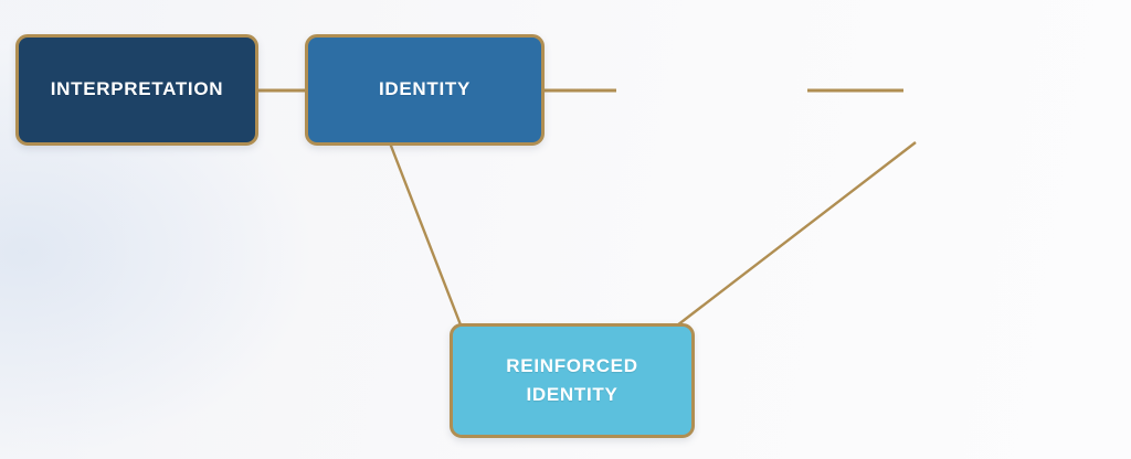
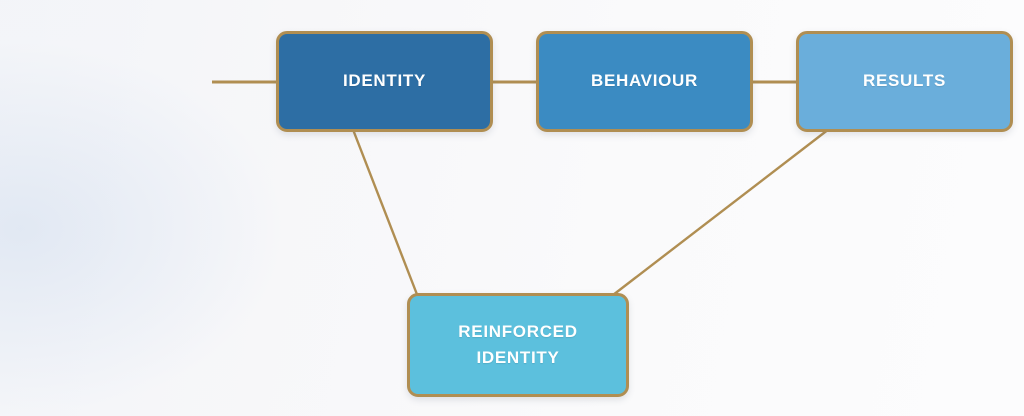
- INTERPRETATION
  IDENTITY
+ BEHAVIOUR
+ RESULTS
  REINFORCED
  IDENTITY
